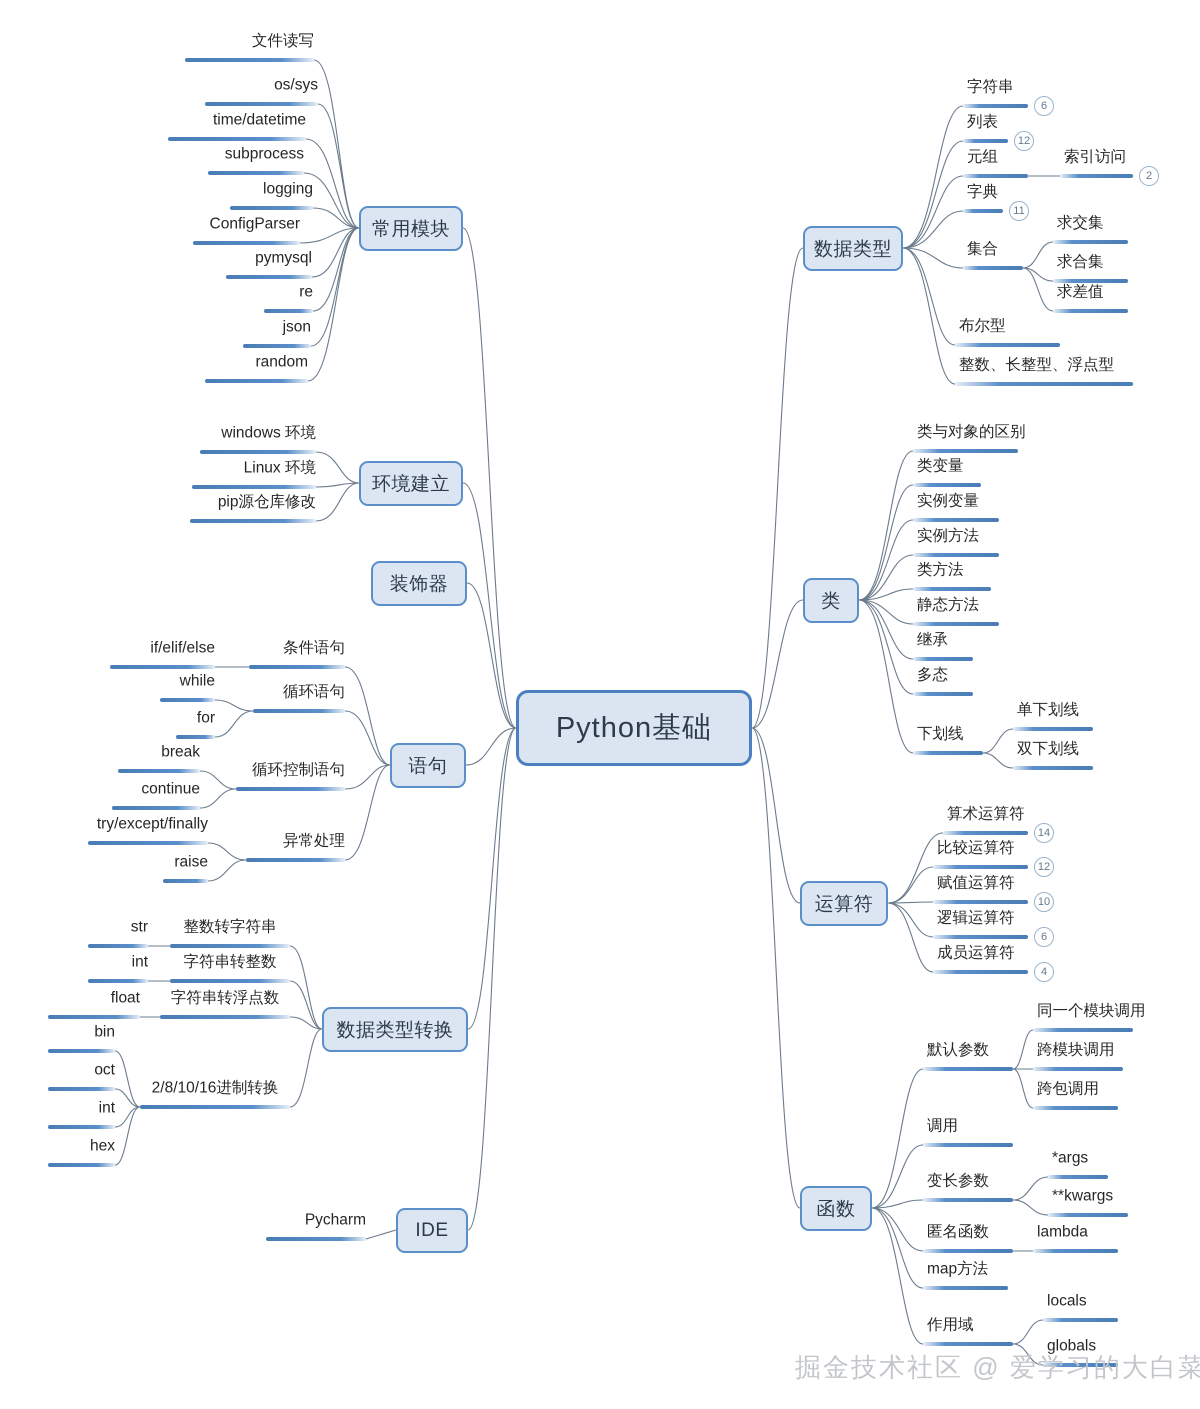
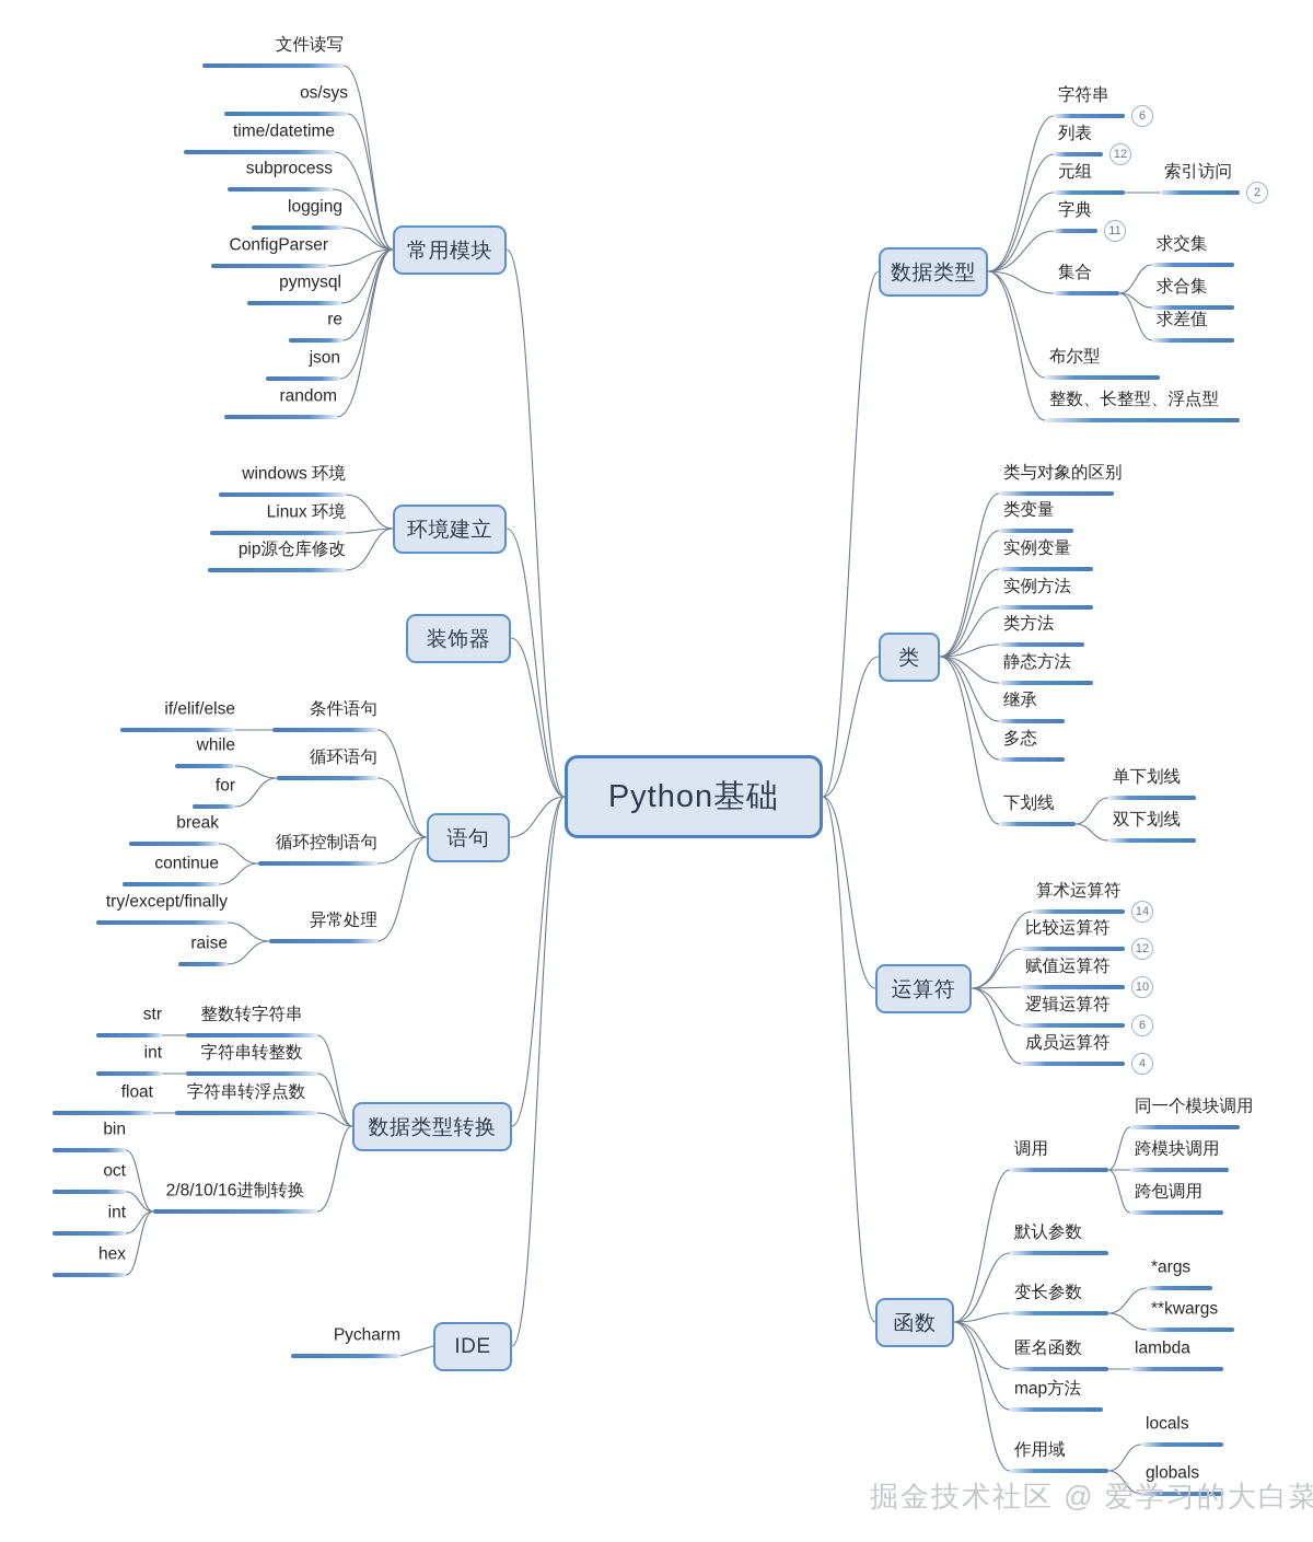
  Python基础
  常用模块
  环境建立
  装饰器
  语句
  数据类型转换
  IDE
  数据类型
  类
  运算符
  函数
  文件读写
  os/sys
  time/datetime
  subprocess
  logging
  ConfigParser
  pymysql
  re
  json
  random
  windows 环境
  Linux 环境
  pip源仓库修改
  条件语句
  if/elif/else
  循环语句
  while
  for
  循环控制语句
  break
  continue
  异常处理
  try/except/finally
  raise
  整数转字符串
  str
  字符串转整数
  int
  字符串转浮点数
  float
  2/8/10/16进制转换
  bin
  oct
  int
  hex
  Pycharm
  字符串
  6
  列表
  12
  元组
  索引访问
  2
  字典
  11
  集合
  求交集
  求合集
  求差值
  布尔型
  整数、长整型、浮点型
  类与对象的区别
  类变量
  实例变量
  实例方法
  类方法
  静态方法
  继承
  多态
  下划线
  单下划线
  双下划线
  算术运算符
  14
  比较运算符
  12
  赋值运算符
  10
  逻辑运算符
  6
  成员运算符
  4
- 默认参数
+ 调用
  同一个模块调用
  跨模块调用
  跨包调用
- 调用
+ 默认参数
  变长参数
  *args
  **kwargs
  匿名函数
  lambda
  map方法
  作用域
  locals
  globals
  掘金技术社区 @ 爱学习的大白菜
